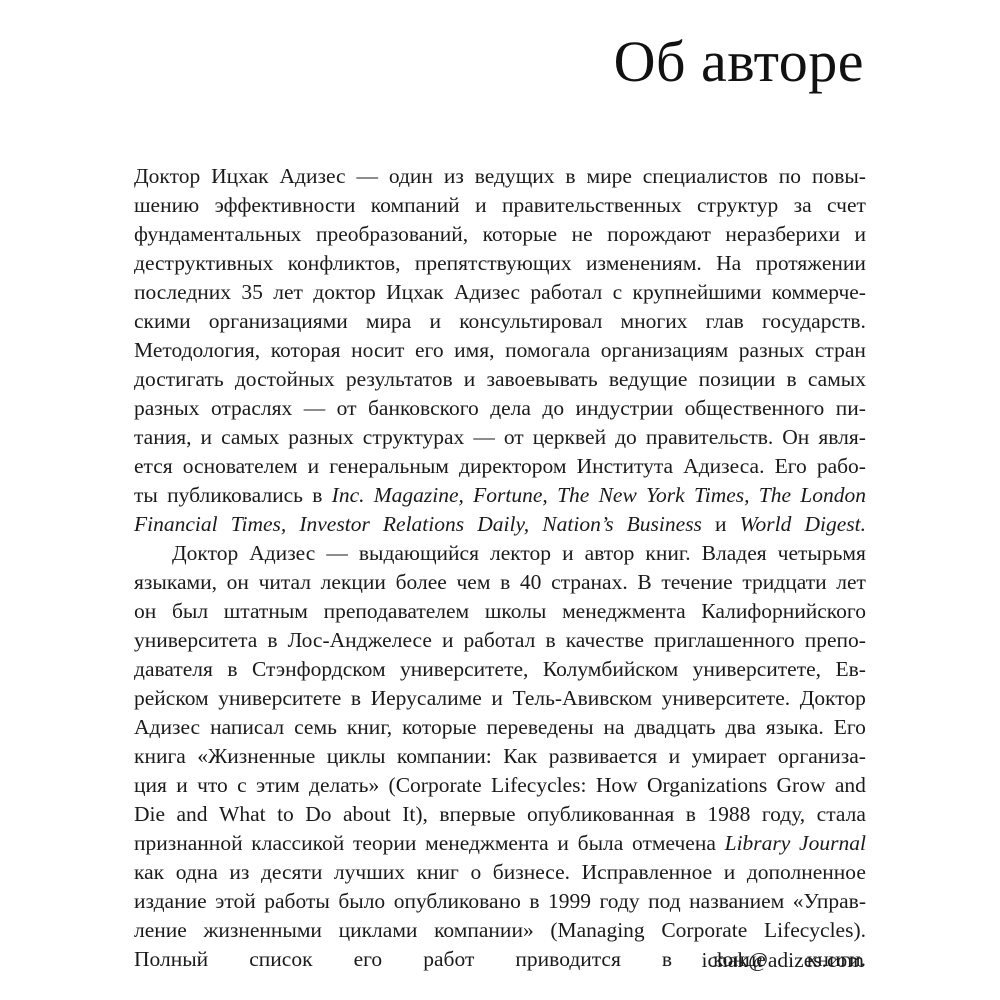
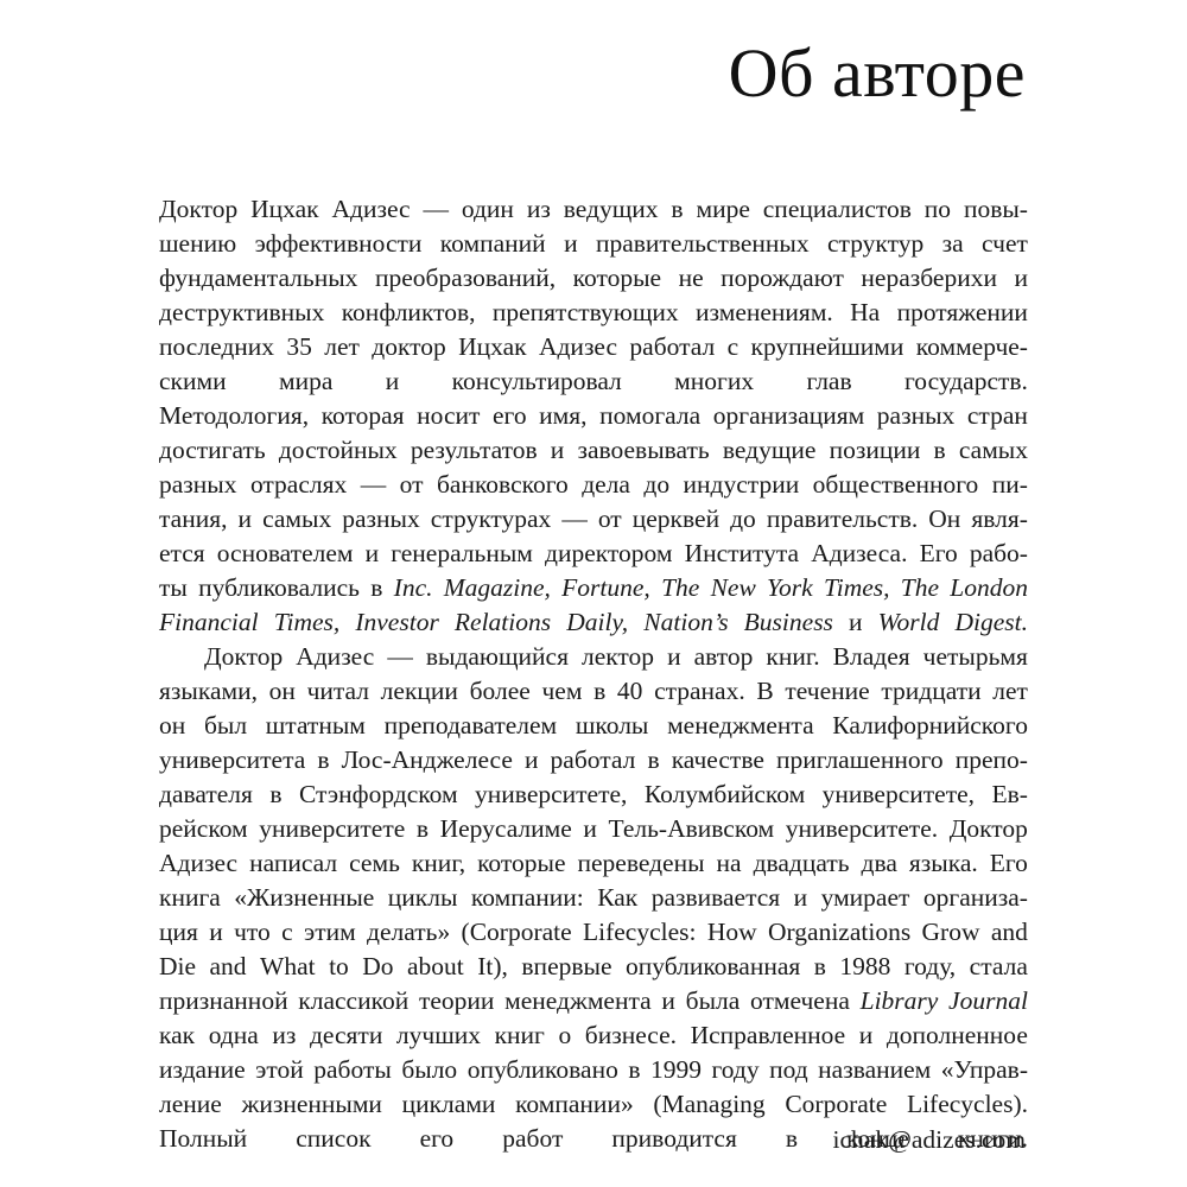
  Об авторе
  Доктор
  Ицхак
  Адизес
  —
  один
  из
  ведущих
  в
  мире
  специалистов
  по
  повы-
  шению
  эффективности
  компаний
  и
  правительственных
  структур
  за
  счет
  фундаментальных
  преобразований,
  которые
  не
  порождают
  неразберихи
  и
  деструктивных
  конфликтов,
  препятствующих
  изменениям.
  На
  протяжении
  последних
  35
  лет
  доктор
  Ицхак
  Адизес
  работал
  с
  крупнейшими
  коммерче-
  скими
- организациями
  мира
  и
  консультировал
  многих
  глав
  государств.
  Методология,
  которая
  носит
  его
  имя,
  помогала
  организациям
  разных
  стран
  достигать
  достойных
  результатов
  и
  завоевывать
  ведущие
  позиции
  в
  самых
  разных
  отраслях
  —
  от
  банковского
  дела
  до
  индустрии
  общественного
  пи-
  тания,
  и
  самых
  разных
  структурах
  —
  от
  церквей
  до
  правительств.
  Он
  явля-
  ется
  основателем
  и
  генеральным
  директором
  Института
  Адизеса.
  Его
  рабо-
  ты
  публиковались
  в
  Inc.
  Magazine,
  Fortune,
  The
  New
  York
  Times,
  The
  London
  Financial Times, Investor Relations Daily, Nation’s Business и World Digest.
  Доктор
  Адизес
  —
  выдающийся
  лектор
  и
  автор
  книг.
  Владея
  четырьмя
  языками,
  он
  читал
  лекции
  более
  чем
  в
  40
  странах.
  В
  течение
  тридцати
  лет
  он
  был
  штатным
  преподавателем
  школы
  менеджмента
  Калифорнийского
  университета
  в
  Лос-Анджелесе
  и
  работал
  в
  качестве
  приглашенного
  препо-
  давателя
  в
  Стэнфордском
  университете,
  Колумбийском
  университете,
  Ев-
  рейском
  университете
  в
  Иерусалиме
  и
  Тель-Авивском
  университете.
  Доктор
  Адизес
  написал
  семь
  книг,
  которые
  переведены
  на
  двадцать
  два
  языка.
  Его
  книга
  «Жизненные
  циклы
  компании:
  Как
  развивается
  и
  умирает
  организа-
  ция
  и
  что
  с
  этим
  делать»
  (Corporate
  Lifecycles:
  How
  Organizations
  Grow
  and
  Die
  and
  What
  to
  Do
  about
  It),
  впервые
  опубликованная
  в
  1988
  году,
  стала
  признанной
  классикой
  теории
  менеджмента
  и
  была
  отмечена
  Library
  Journal
  как
  одна
  из
  десяти
  лучших
  книг
  о
  бизнесе.
  Исправленное
  и
  дополненное
  издание
  этой
  работы
  было
  опубликовано
  в
  1999
  году
  под
  названием
  «Управ-
  ление
  жизненными
  циклами
  компании»
  (Managing
  Corporate
  Lifecycles).
  Полный список его работ приводится в конце книги.
  ichak@adizes.com
